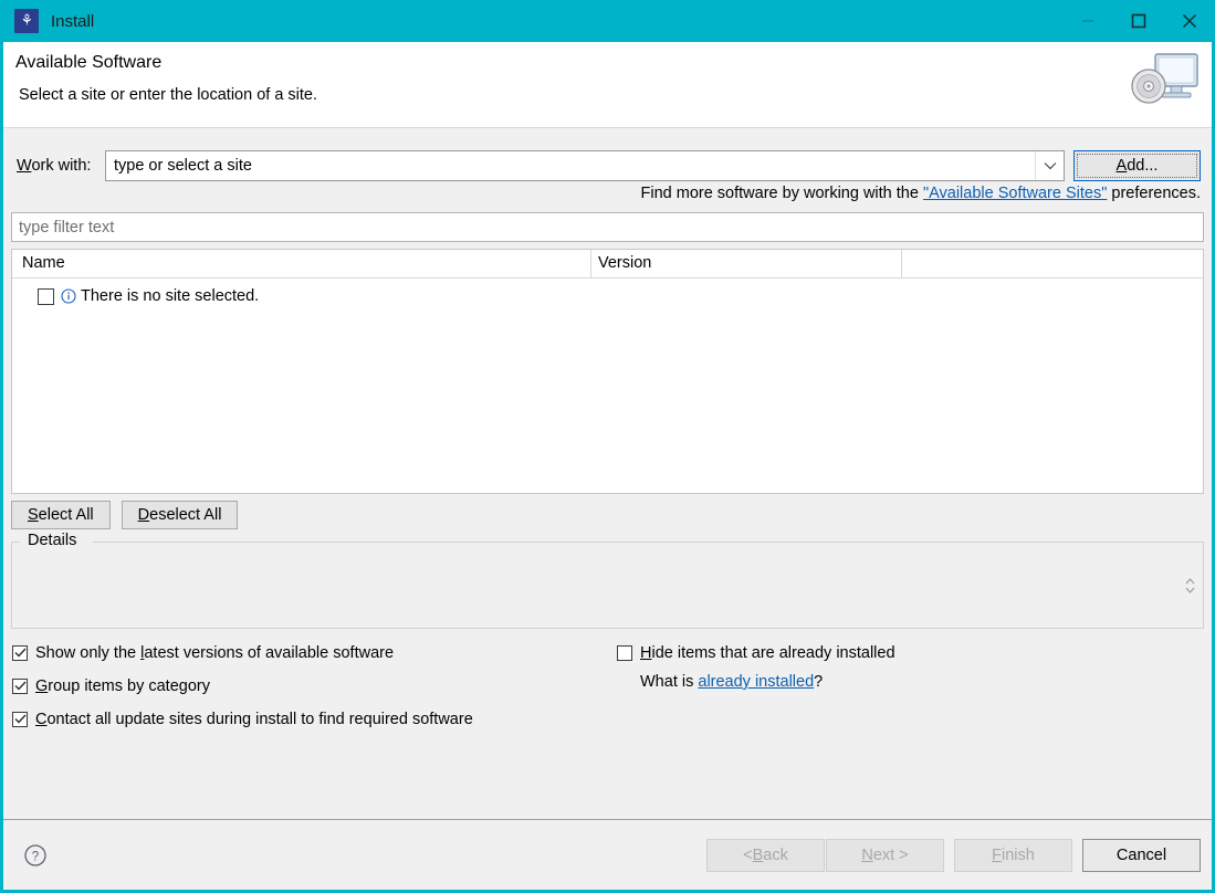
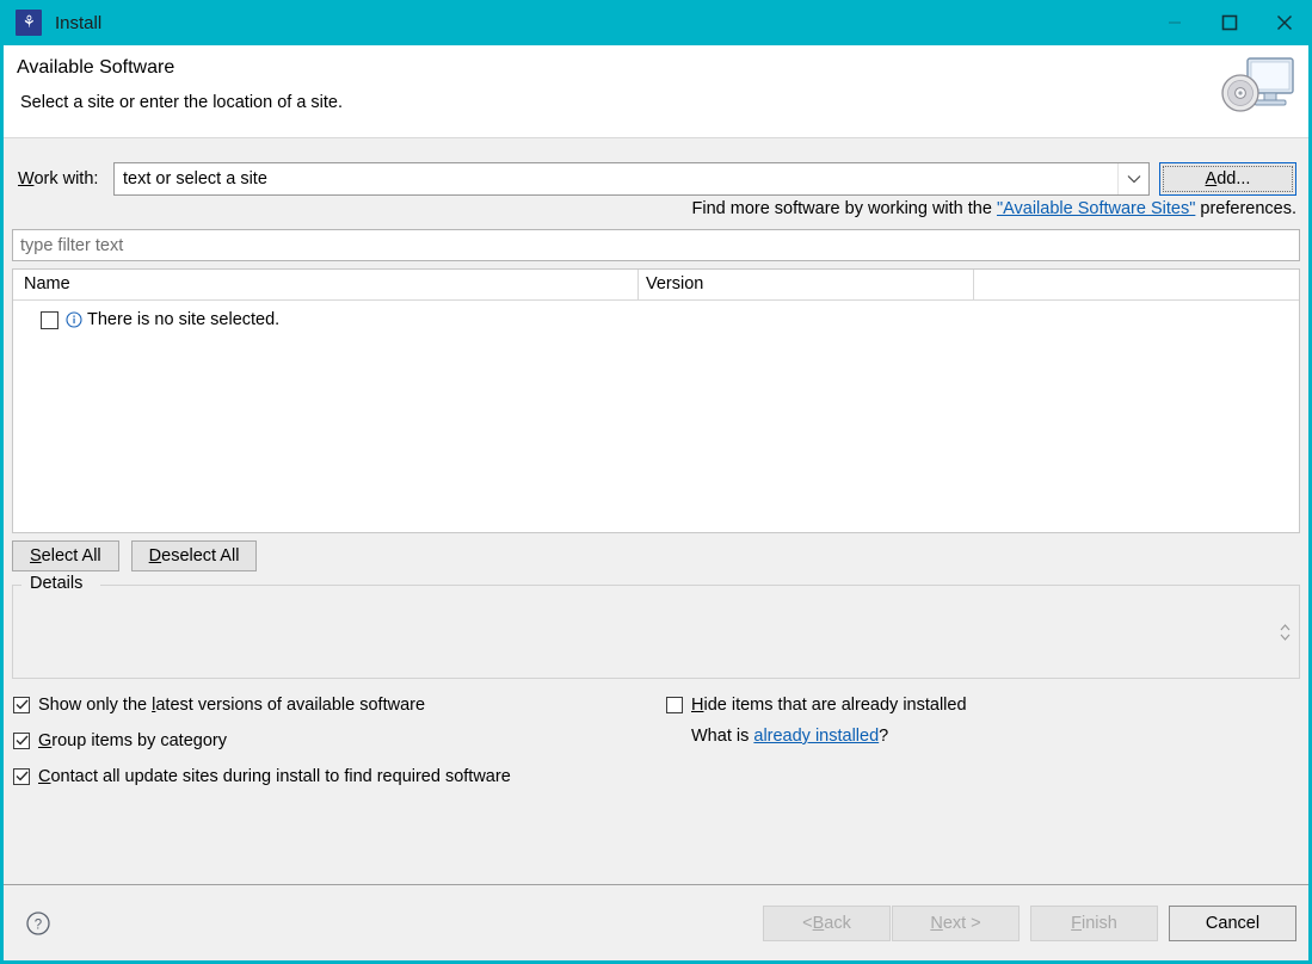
  ⚘
  Install
  Available Software
  Select a site or enter the location of a site.
  Work with:
- type or select a site
+ text or select a site
  Add...
  Find more software by working with the "Available Software Sites" preferences.
  type filter text
  Name
  Version
  There is no site selected.
  S
  elect All
  D
  eselect All
  Details
  Show only the latest versions of available software
  Group items by category
  Contact all update sites during install to find required software
  Hide items that are already installed
  What is already installed?
  ?
  <
  B
  ack
  N
  ext >
  F
  inish
  Cancel
